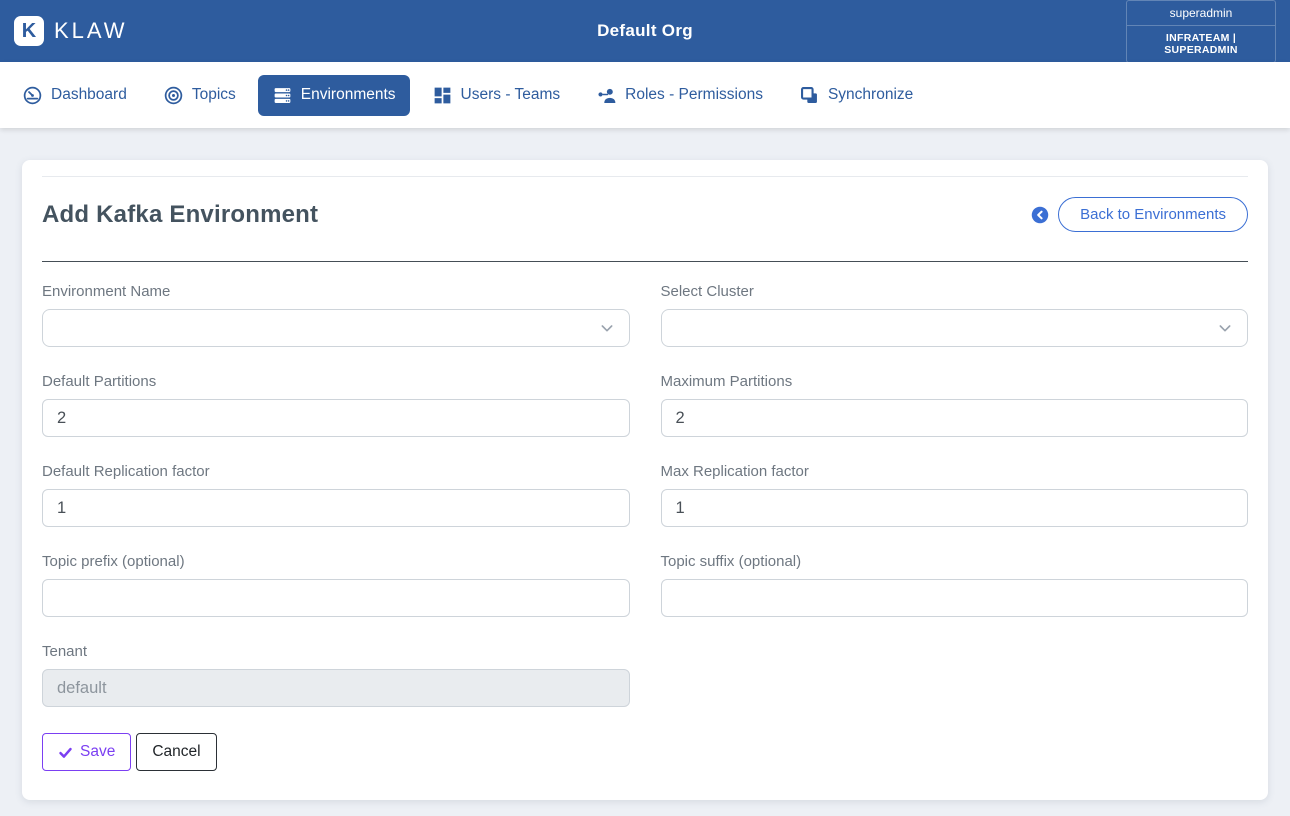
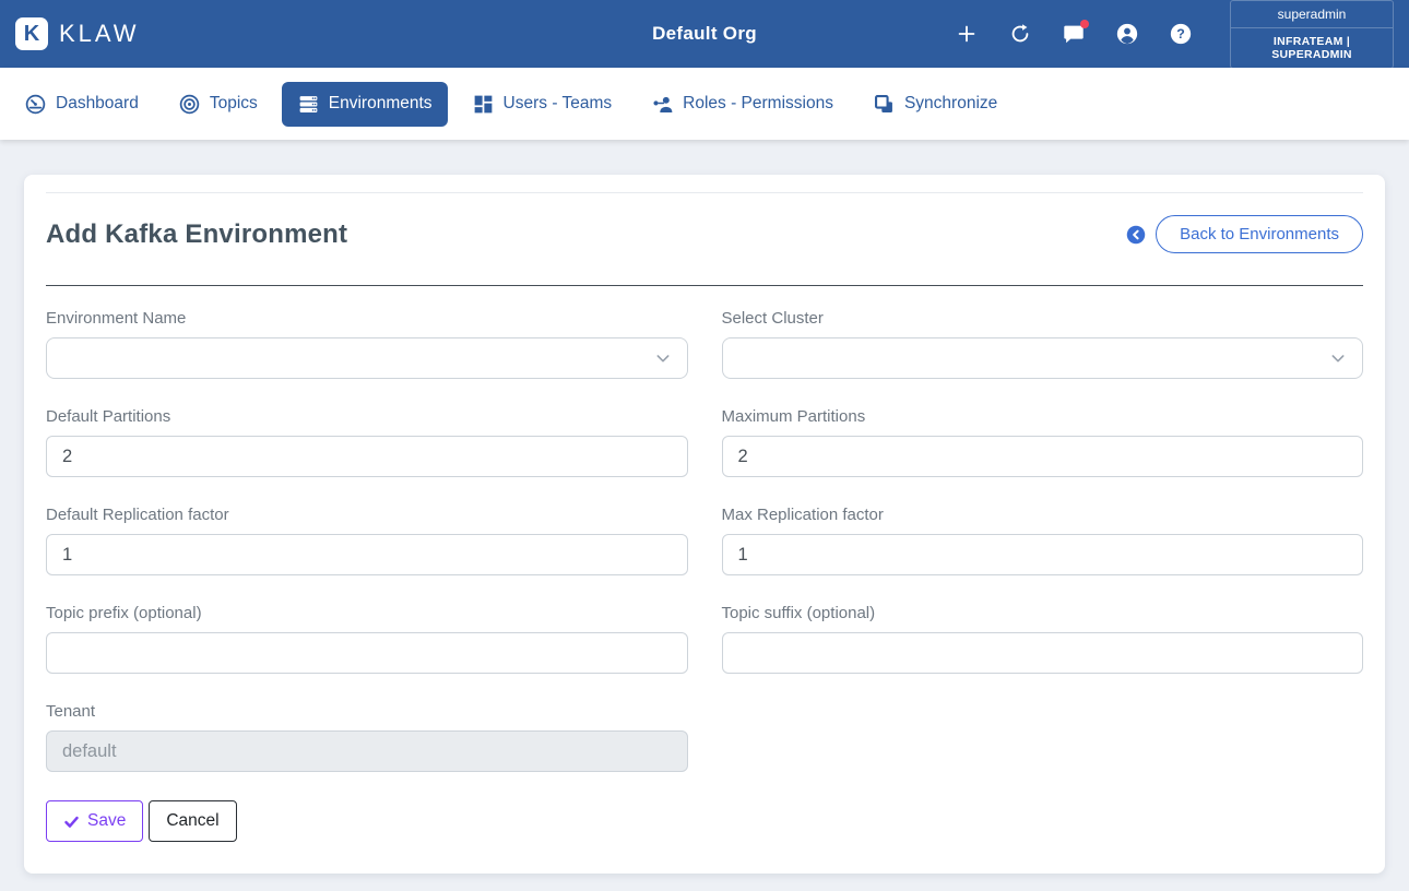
  K
  KLAW
  Default Org
+ ?
  superadmin
  INFRATEAM | SUPERADMIN
  Dashboard
  Topics
  Environments
  Users - Teams
  Roles - Permissions
  Synchronize
  Add Kafka Environment
  Back to Environments
  Environment Name
  Select Cluster
  Default Partitions
  2
  Maximum Partitions
  2
  Default Replication factor
  1
  Max Replication factor
  1
  Topic prefix (optional)
  Topic suffix (optional)
  Tenant
  default
  Save
  Cancel
